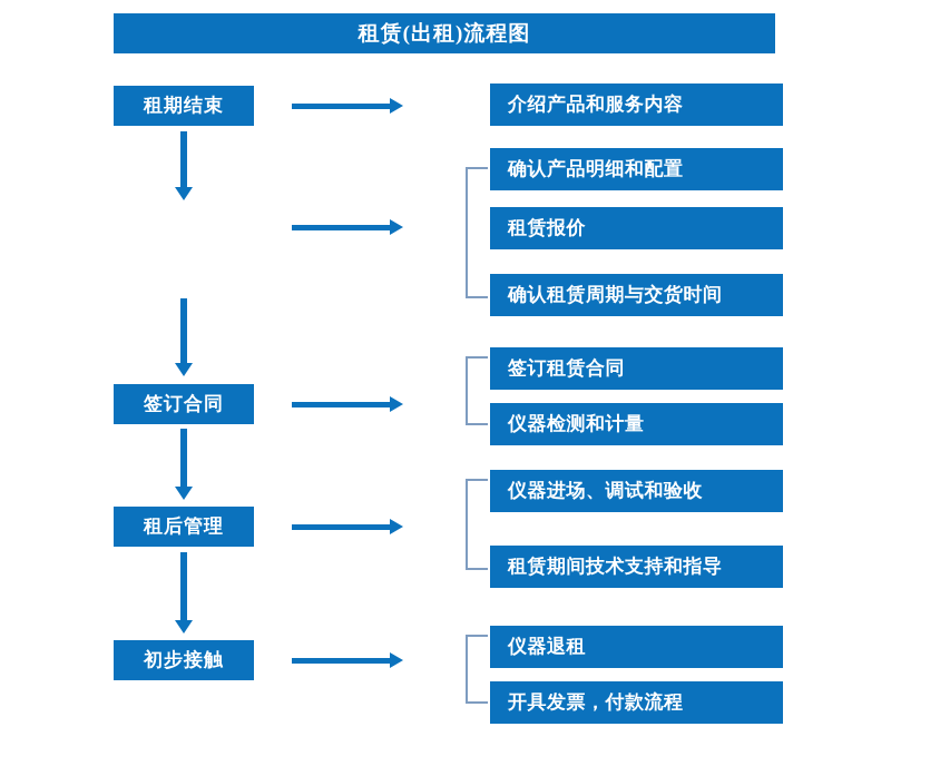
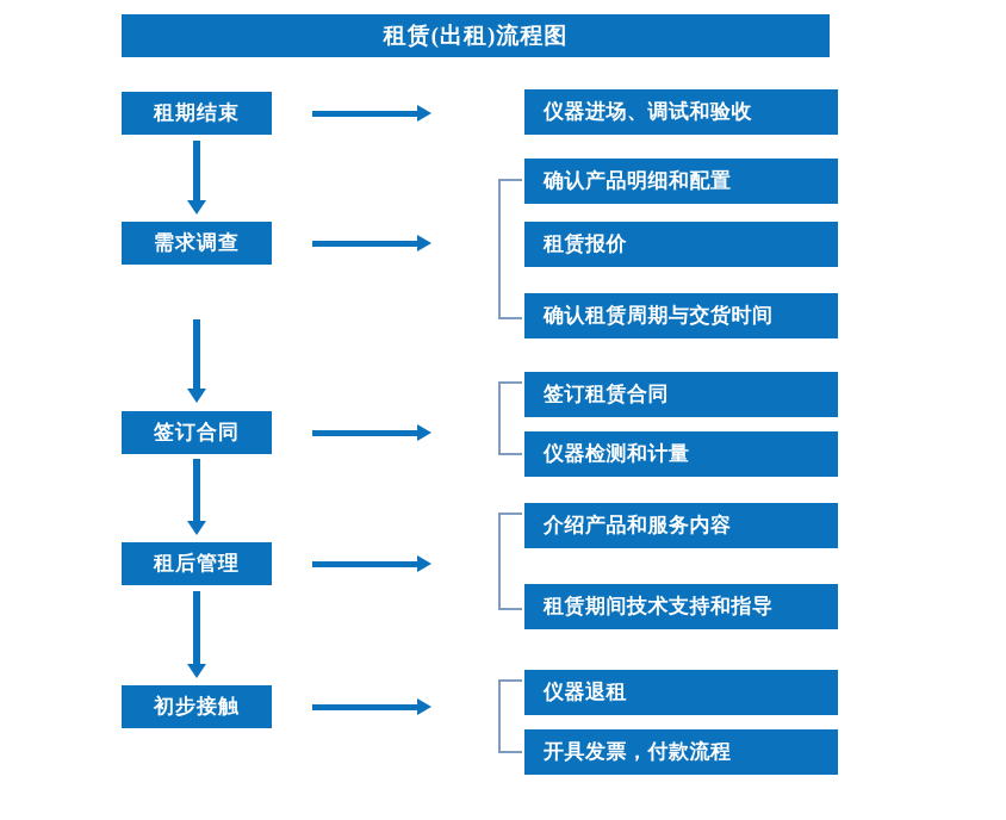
  租赁(出租)流程图
  租期结束
+ 需求调查
  签订合同
  租后管理
  初步接触
- 介绍产品和服务内容
+ 仪器进场、调试和验收
  确认产品明细和配置
  租赁报价
  确认租赁周期与交货时间
  签订租赁合同
  仪器检测和计量
- 仪器进场、调试和验收
+ 介绍产品和服务内容
  租赁期间技术支持和指导
  仪器退租
  开具发票，付款流程
